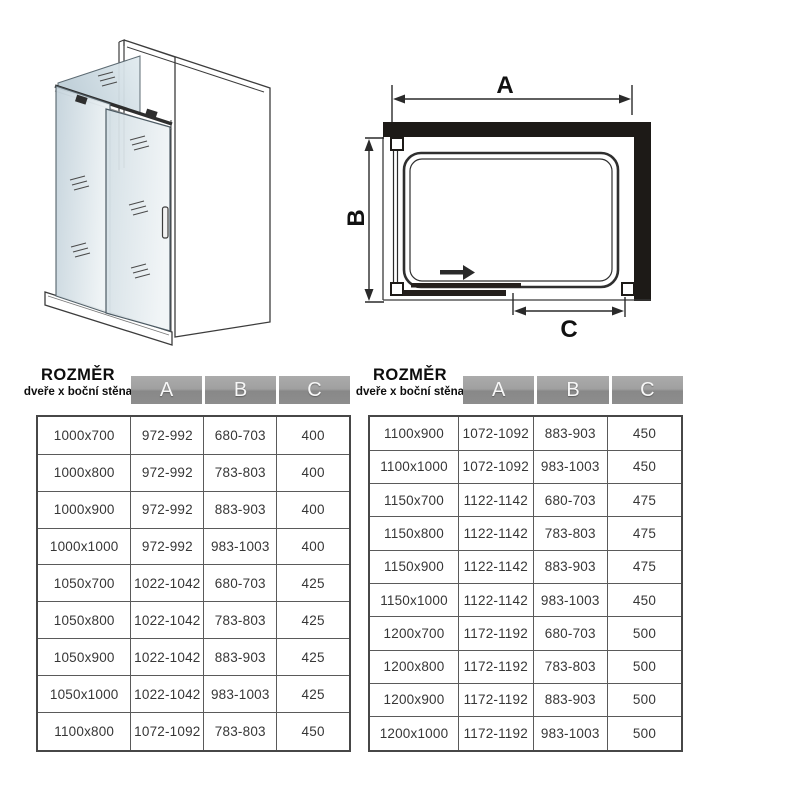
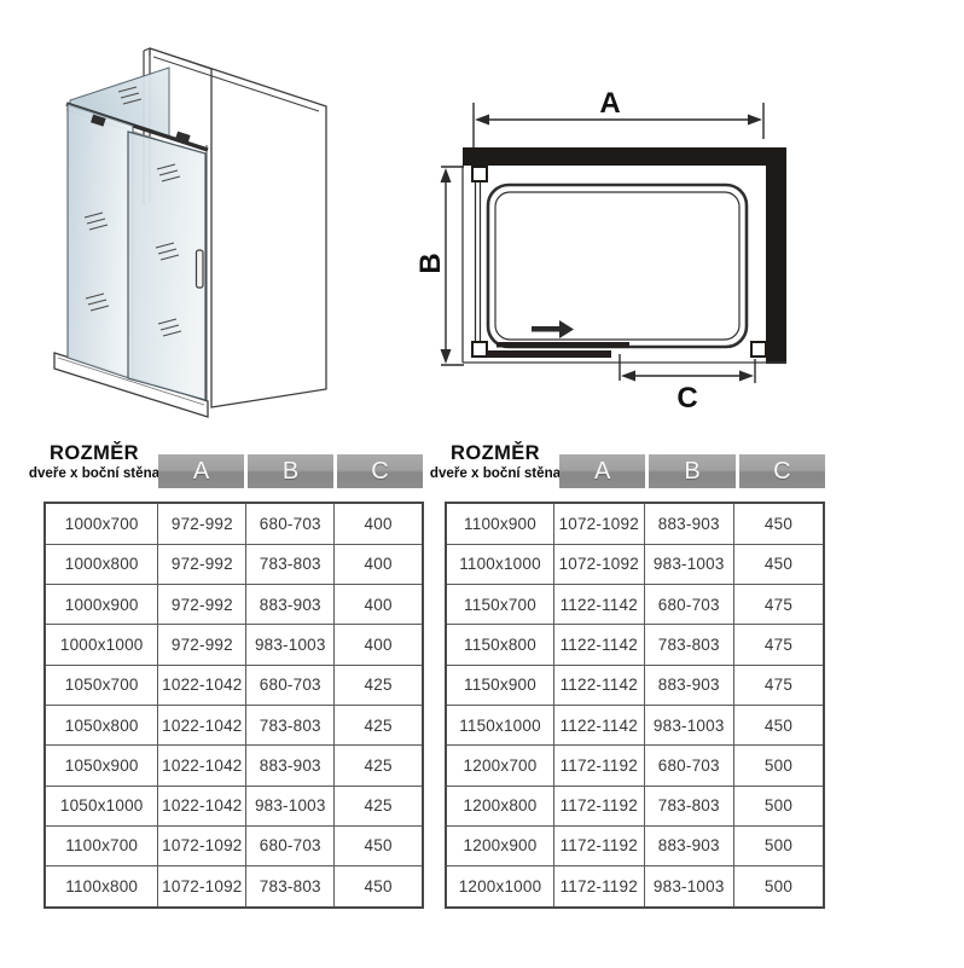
  A
  C
  ROZMĚR
  dveře x boční stěna
  A
  B
  C
  1000x700	972-992	680-703	400
  1000x800	972-992	783-803	400
  1000x900	972-992	883-903	400
  1000x1000	972-992	983-1003	400
  1050x700	1022-1042	680-703	425
  1050x800	1022-1042	783-803	425
  1050x900	1022-1042	883-903	425
  1050x1000	1022-1042	983-1003	425
+ 1100x700	1072-1092	680-703	450
  1100x800	1072-1092	783-803	450
  ROZMĚR
  dveře x boční stěna
  A
  B
  C
  1100x900	1072-1092	883-903	450
  1100x1000	1072-1092	983-1003	450
  1150x700	1122-1142	680-703	475
  1150x800	1122-1142	783-803	475
  1150x900	1122-1142	883-903	475
  1150x1000	1122-1142	983-1003	450
  1200x700	1172-1192	680-703	500
  1200x800	1172-1192	783-803	500
  1200x900	1172-1192	883-903	500
  1200x1000	1172-1192	983-1003	500
